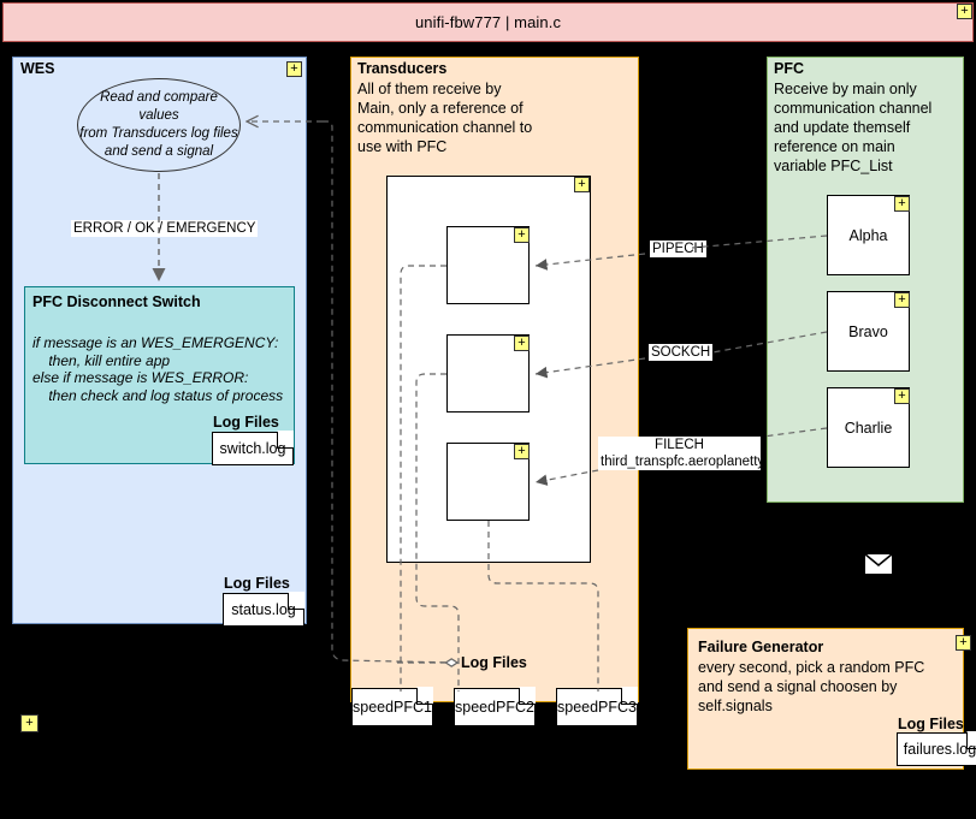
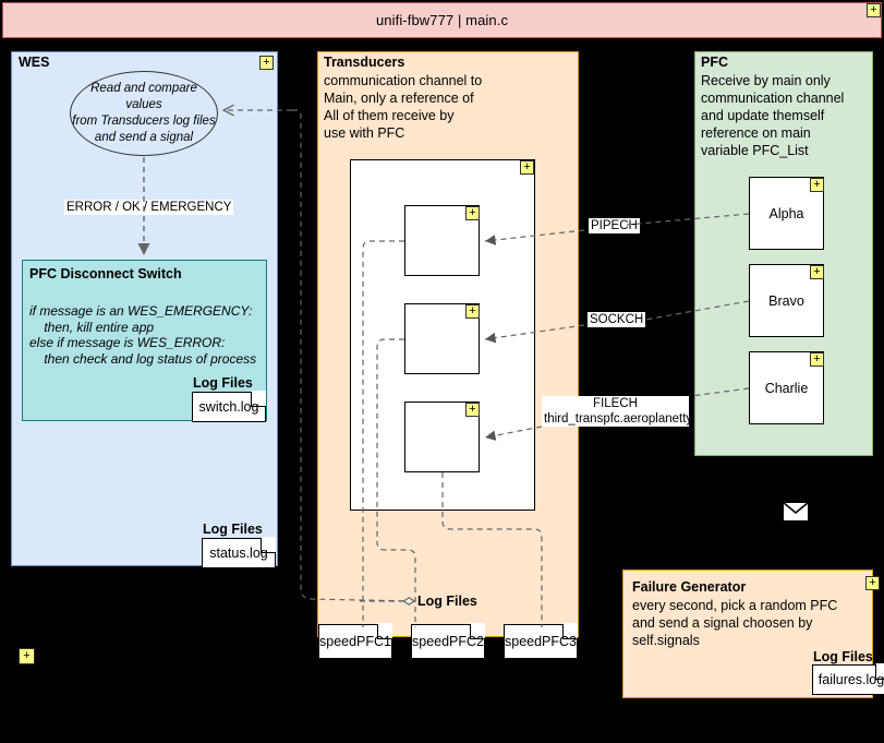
  unifi-fbw777 | main.c
  +
  WES
  +
  Read and compare values
  from Transducers log files
  and send a signal
  ERROR / OK / EMERGENCY
  PFC Disconnect Switch
  if message is an WES_EMERGENCY:
  then, kill entire app
  else if message is WES_ERROR:
  then check and log status of process
  Log Files
  switch.log
  Log Files
  status.log
  Transducers
- All of them receive by
+ communication channel to
  Main, only a reference of
- communication channel to
+ All of them receive by
  use with PFC
  +
  +
  +
  +
  Log Files
  speedPFC1
  speedPFC2
  speedPFC3
  PFC
  Receive by main only
  communication channel
  and update themself
  reference on main
  variable PFC_List
  Alpha
  +
  Bravo
  +
  Charlie
  +
  Failure Generator
  +
  every second, pick a random PFC
  and send a signal choosen by
  self.signals
  Log Files
  failures.log
  PIPECH
  SOCKCH
  FILECH
  third_transpfc.aeroplanett
  +
